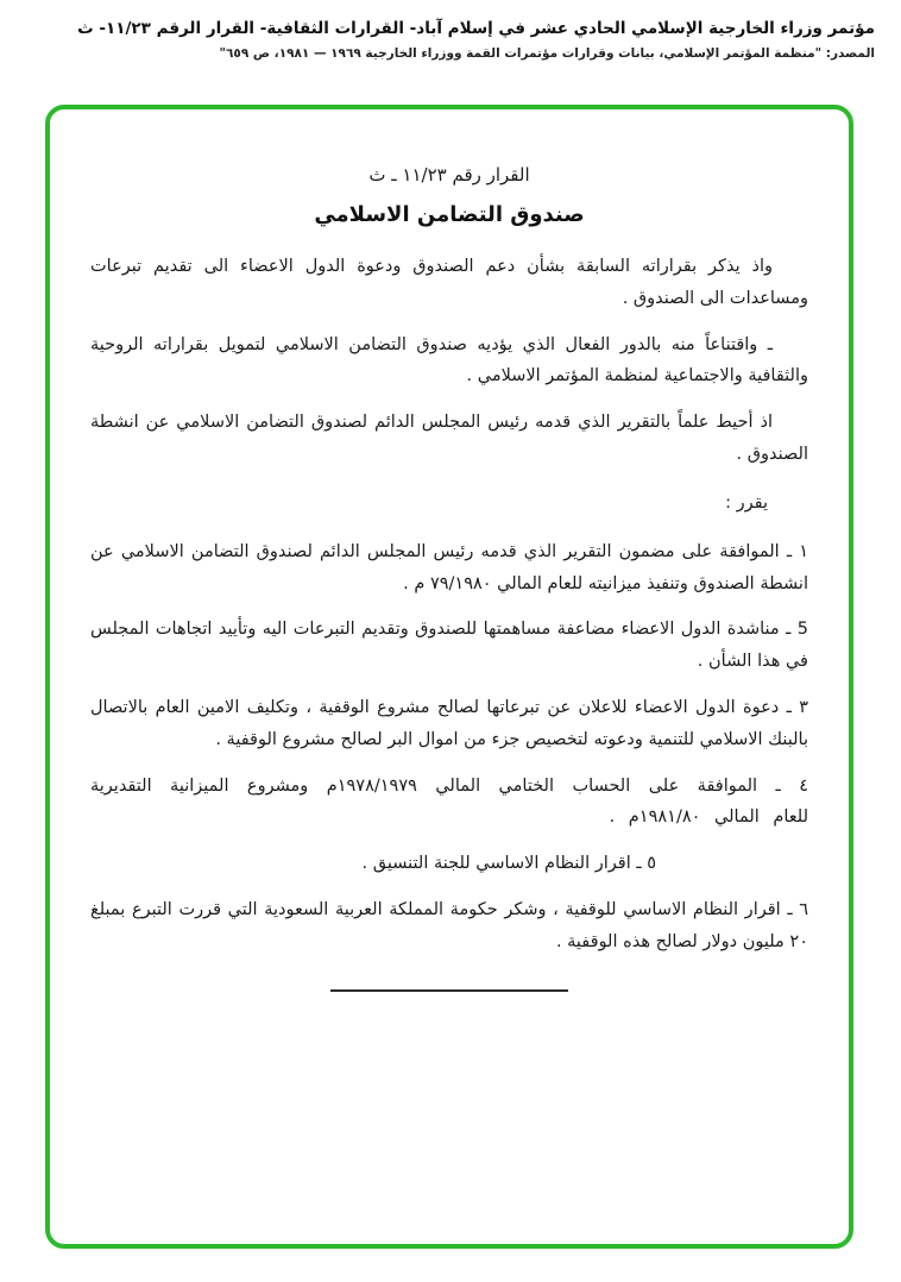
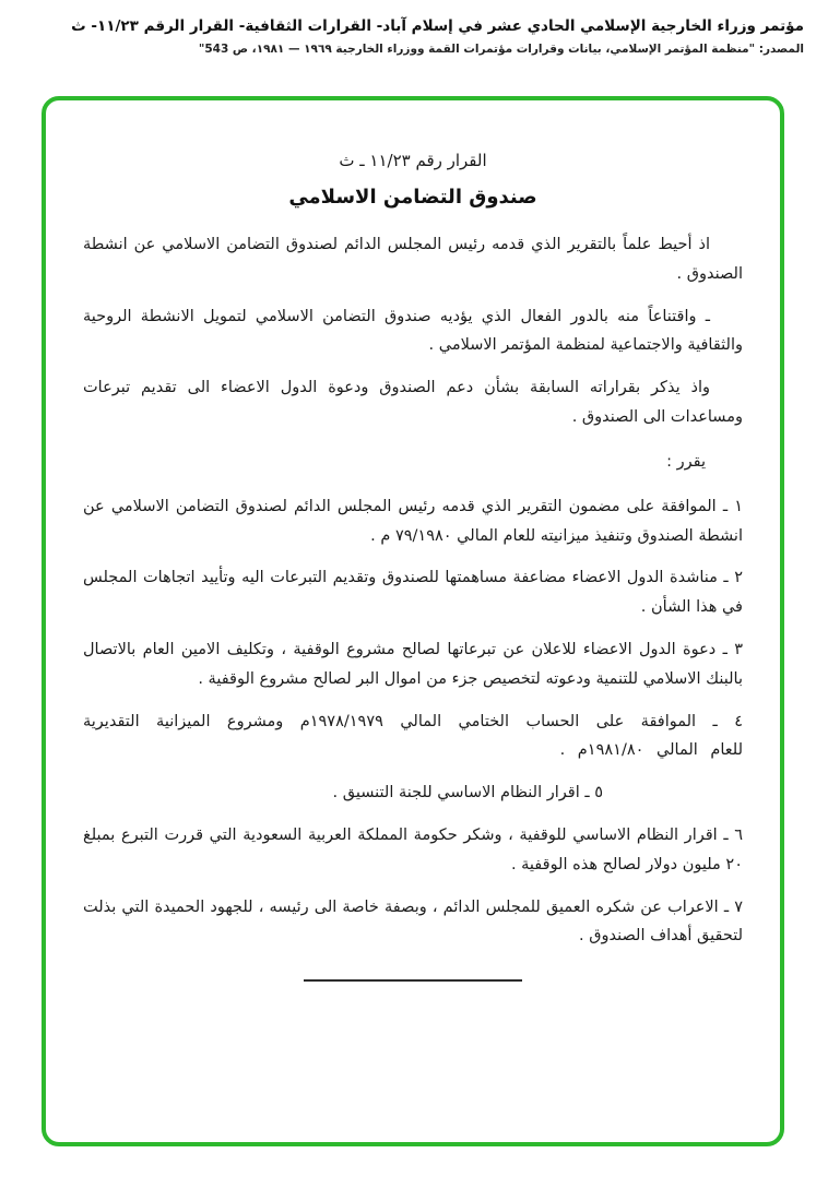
  مؤتمر وزراء الخارجية الإسلامي الحادي عشر في إسلام آباد- القرارات الثقافية- القرار الرقم ١١/٢٣- ث
- المصدر: "منظمة المؤتمر الإسلامي، بيانات وقرارات مؤتمرات القمة ووزراء الخارجية ١٩٦٩ — ١٩٨١، ص ٦٥٩"
+ المصدر: "منظمة المؤتمر الإسلامي، بيانات وقرارات مؤتمرات القمة ووزراء الخارجية ١٩٦٩ — ١٩٨١، ص 543"
  القرار رقم ١١/٢٣ ـ ث
  صندوق التضامن الاسلامي
- واذ يذكر بقراراته السابقة بشأن دعم الصندوق ودعوة الدول الاعضاء الى تقديم تبرعات ومساعدات الى الصندوق .
+ اذ أحيط علماً بالتقرير الذي قدمه رئيس المجلس الدائم لصندوق التضامن الاسلامي عن انشطة الصندوق .
- ـ واقتناعاً منه بالدور الفعال الذي يؤديه صندوق التضامن الاسلامي لتمويل بقراراته الروحية والثقافية والاجتماعية لمنظمة المؤتمر الاسلامي .
+ ـ واقتناعاً منه بالدور الفعال الذي يؤديه صندوق التضامن الاسلامي لتمويل الانشطة الروحية والثقافية والاجتماعية لمنظمة المؤتمر الاسلامي .
- اذ أحيط علماً بالتقرير الذي قدمه رئيس المجلس الدائم لصندوق التضامن الاسلامي عن انشطة الصندوق .
+ واذ يذكر بقراراته السابقة بشأن دعم الصندوق ودعوة الدول الاعضاء الى تقديم تبرعات ومساعدات الى الصندوق .
  يقرر :
  ١ ـ الموافقة على مضمون التقرير الذي قدمه رئيس المجلس الدائم لصندوق التضامن الاسلامي عن انشطة الصندوق وتنفيذ ميزانيته للعام المالي ٧٩/١٩٨٠ م .
- 5 ـ مناشدة الدول الاعضاء مضاعفة مساهمتها للصندوق وتقديم التبرعات اليه وتأييد اتجاهات المجلس في هذا الشأن .
+ ٢ ـ مناشدة الدول الاعضاء مضاعفة مساهمتها للصندوق وتقديم التبرعات اليه وتأييد اتجاهات المجلس في هذا الشأن .
  ٣ ـ دعوة الدول الاعضاء للاعلان عن تبرعاتها لصالح مشروع الوقفية ، وتكليف الامين العام بالاتصال بالبنك الاسلامي للتنمية ودعوته لتخصيص جزء من اموال البر لصالح مشروع الوقفية .
  ٤ ـ الموافقة على الحساب الختامي المالي ١٩٧٨/١٩٧٩م ومشروع الميزانية التقديرية للعام المالي ١٩٨١/٨٠م .
  ٥ ـ اقرار النظام الاساسي للجنة التنسيق .
  ٦ ـ اقرار النظام الاساسي للوقفية ، وشكر حكومة المملكة العربية السعودية التي قررت التبرع بمبلغ ٢٠ مليون دولار لصالح هذه الوقفية .
+ ٧ ـ الاعراب عن شكره العميق للمجلس الدائم ، وبصفة خاصة الى رئيسه ، للجهود الحميدة التي بذلت لتحقيق أهداف الصندوق .
